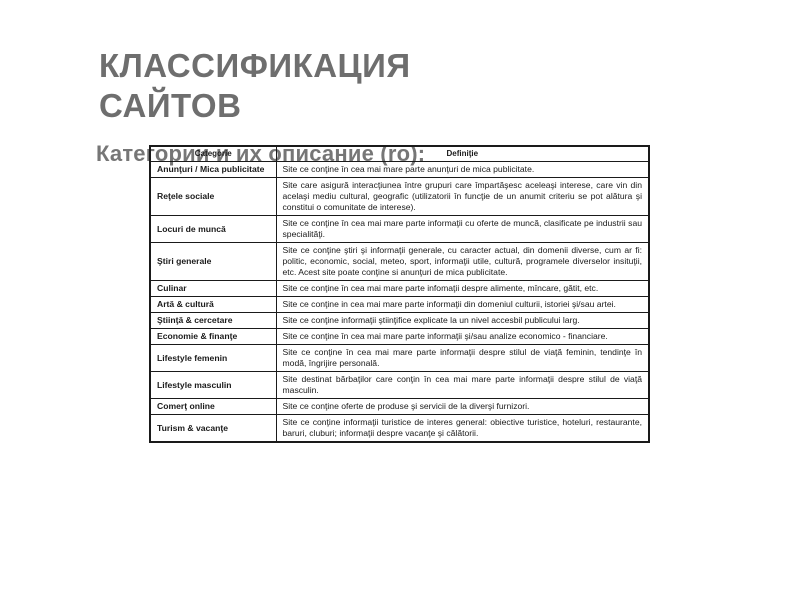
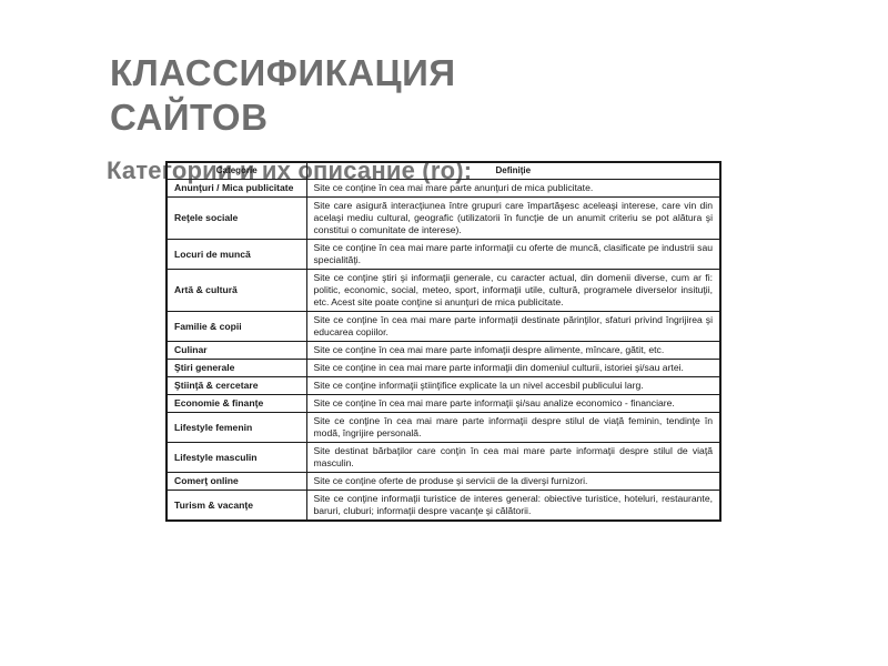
  КЛАССИФИКАЦИЯ
  САЙТОВ
  Категории и их описание (ro):
  Categorie	Definiţie
  Anunţuri / Mica publicitate	Site ce conţine în cea mai mare parte anunţuri de mica publicitate.
  Reţele sociale	Site care asigură interacţiunea între grupuri care împartăşesc aceleaşi interese, care vin din acelaşi mediu cultural, geografic (utilizatorii în funcţie de un anumit criteriu se pot alătura şi constitui o comunitate de interese).
  Locuri de muncă	Site ce conţine în cea mai mare parte informaţii cu oferte de muncă, clasificate pe industrii sau specialităţi.
- Ştiri generale	Site ce conţine ştiri şi informaţii generale, cu caracter actual, din domenii diverse, cum ar fi: politic, economic, social, meteo, sport, informaţii utile, cultură, programele diverselor insituţii, etc. Acest site poate conţine si anunţuri de mica publicitate.
+ Artă & cultură	Site ce conţine ştiri şi informaţii generale, cu caracter actual, din domenii diverse, cum ar fi: politic, economic, social, meteo, sport, informaţii utile, cultură, programele diverselor insituţii, etc. Acest site poate conţine si anunţuri de mica publicitate.
+ Familie & copii	Site ce conţine în cea mai mare parte informaţii destinate părinţilor, sfaturi privind îngrijirea şi educarea copiilor.
  Culinar	Site ce conţine în cea mai mare parte infomaţii despre alimente, mîncare, gătit, etc.
- Artă & cultură	Site ce conţine in cea mai mare parte informaţii din domeniul culturii, istoriei şi/sau artei.
+ Ştiri generale	Site ce conţine in cea mai mare parte informaţii din domeniul culturii, istoriei şi/sau artei.
  Ştiinţă & cercetare	Site ce conţine informaţii ştiinţifice explicate la un nivel accesbil publicului larg.
  Economie & finanţe	Site ce conţine în cea mai mare parte informaţii şi/sau analize economico - financiare.
  Lifestyle femenin	Site ce conţine în cea mai mare parte informaţii despre stilul de viaţă feminin, tendinţe în modă, îngrijire personală.
  Lifestyle masculin	Site destinat bărbaţilor care conţin în cea mai mare parte informaţii despre stilul de viaţă masculin.
  Comerţ online	Site ce conţine oferte de produse şi servicii de la diverşi furnizori.
  Turism & vacanţe	Site ce conţine informaţii turistice de interes general: obiective turistice, hoteluri, restaurante, baruri, cluburi; informaţii despre vacanţe şi călătorii.
